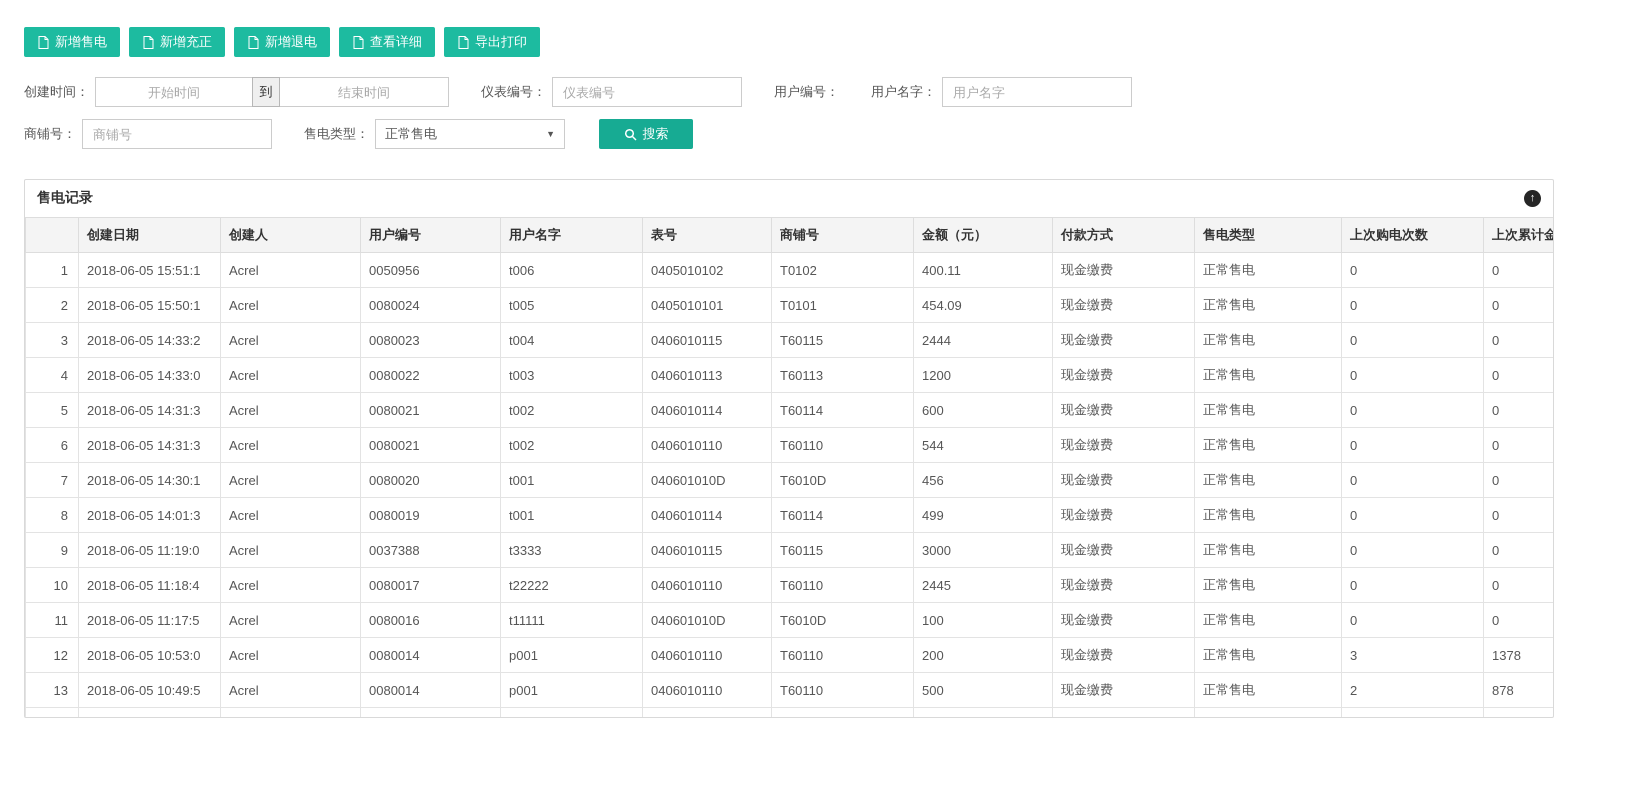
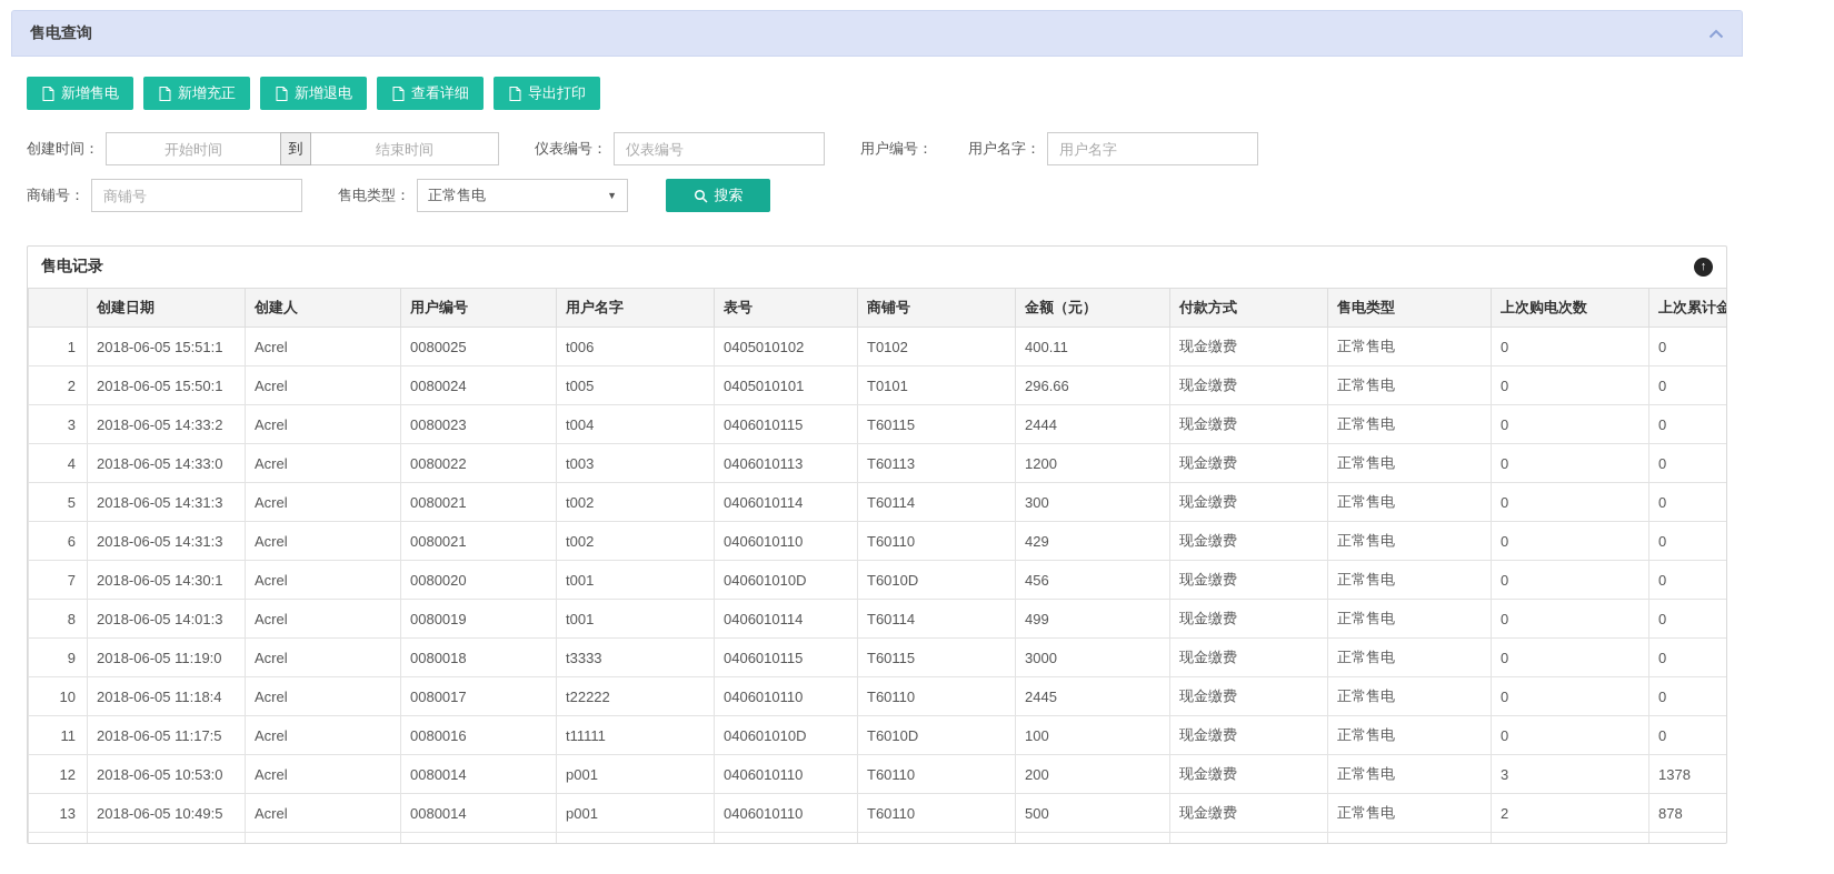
+ 售电查询
  新增售电
  新增充正
  新增退电
  查看详细
  导出打印
  创建时间：
  开始时间
  到
  结束时间
  仪表编号：
  仪表编号
  用户编号：
  用户名字：
  用户名字
  商铺号：
  商铺号
  售电类型：
  正常售电
  ▼
  搜索
  售电记录
  ↑
  	创建日期	创建人	用户编号	用户名字	表号	商铺号	金额（元）	付款方式	售电类型	上次购电次数	上次累计金
- 1	2018-06-05 15:51:1	Acrel	0050956	t006	0405010102	T0102	400.11	现金缴费	正常售电	0	0
+ 1	2018-06-05 15:51:1	Acrel	0080025	t006	0405010102	T0102	400.11	现金缴费	正常售电	0	0
- 2	2018-06-05 15:50:1	Acrel	0080024	t005	0405010101	T0101	454.09	现金缴费	正常售电	0	0
+ 2	2018-06-05 15:50:1	Acrel	0080024	t005	0405010101	T0101	296.66	现金缴费	正常售电	0	0
  3	2018-06-05 14:33:2	Acrel	0080023	t004	0406010115	T60115	2444	现金缴费	正常售电	0	0
  4	2018-06-05 14:33:0	Acrel	0080022	t003	0406010113	T60113	1200	现金缴费	正常售电	0	0
- 5	2018-06-05 14:31:3	Acrel	0080021	t002	0406010114	T60114	600	现金缴费	正常售电	0	0
+ 5	2018-06-05 14:31:3	Acrel	0080021	t002	0406010114	T60114	300	现金缴费	正常售电	0	0
- 6	2018-06-05 14:31:3	Acrel	0080021	t002	0406010110	T60110	544	现金缴费	正常售电	0	0
+ 6	2018-06-05 14:31:3	Acrel	0080021	t002	0406010110	T60110	429	现金缴费	正常售电	0	0
  7	2018-06-05 14:30:1	Acrel	0080020	t001	040601010D	T6010D	456	现金缴费	正常售电	0	0
  8	2018-06-05 14:01:3	Acrel	0080019	t001	0406010114	T60114	499	现金缴费	正常售电	0	0
- 9	2018-06-05 11:19:0	Acrel	0037388	t3333	0406010115	T60115	3000	现金缴费	正常售电	0	0
+ 9	2018-06-05 11:19:0	Acrel	0080018	t3333	0406010115	T60115	3000	现金缴费	正常售电	0	0
  10	2018-06-05 11:18:4	Acrel	0080017	t22222	0406010110	T60110	2445	现金缴费	正常售电	0	0
  11	2018-06-05 11:17:5	Acrel	0080016	t11111	040601010D	T6010D	100	现金缴费	正常售电	0	0
  12	2018-06-05 10:53:0	Acrel	0080014	p001	0406010110	T60110	200	现金缴费	正常售电	3	1378
  13	2018-06-05 10:49:5	Acrel	0080014	p001	0406010110	T60110	500	现金缴费	正常售电	2	878
